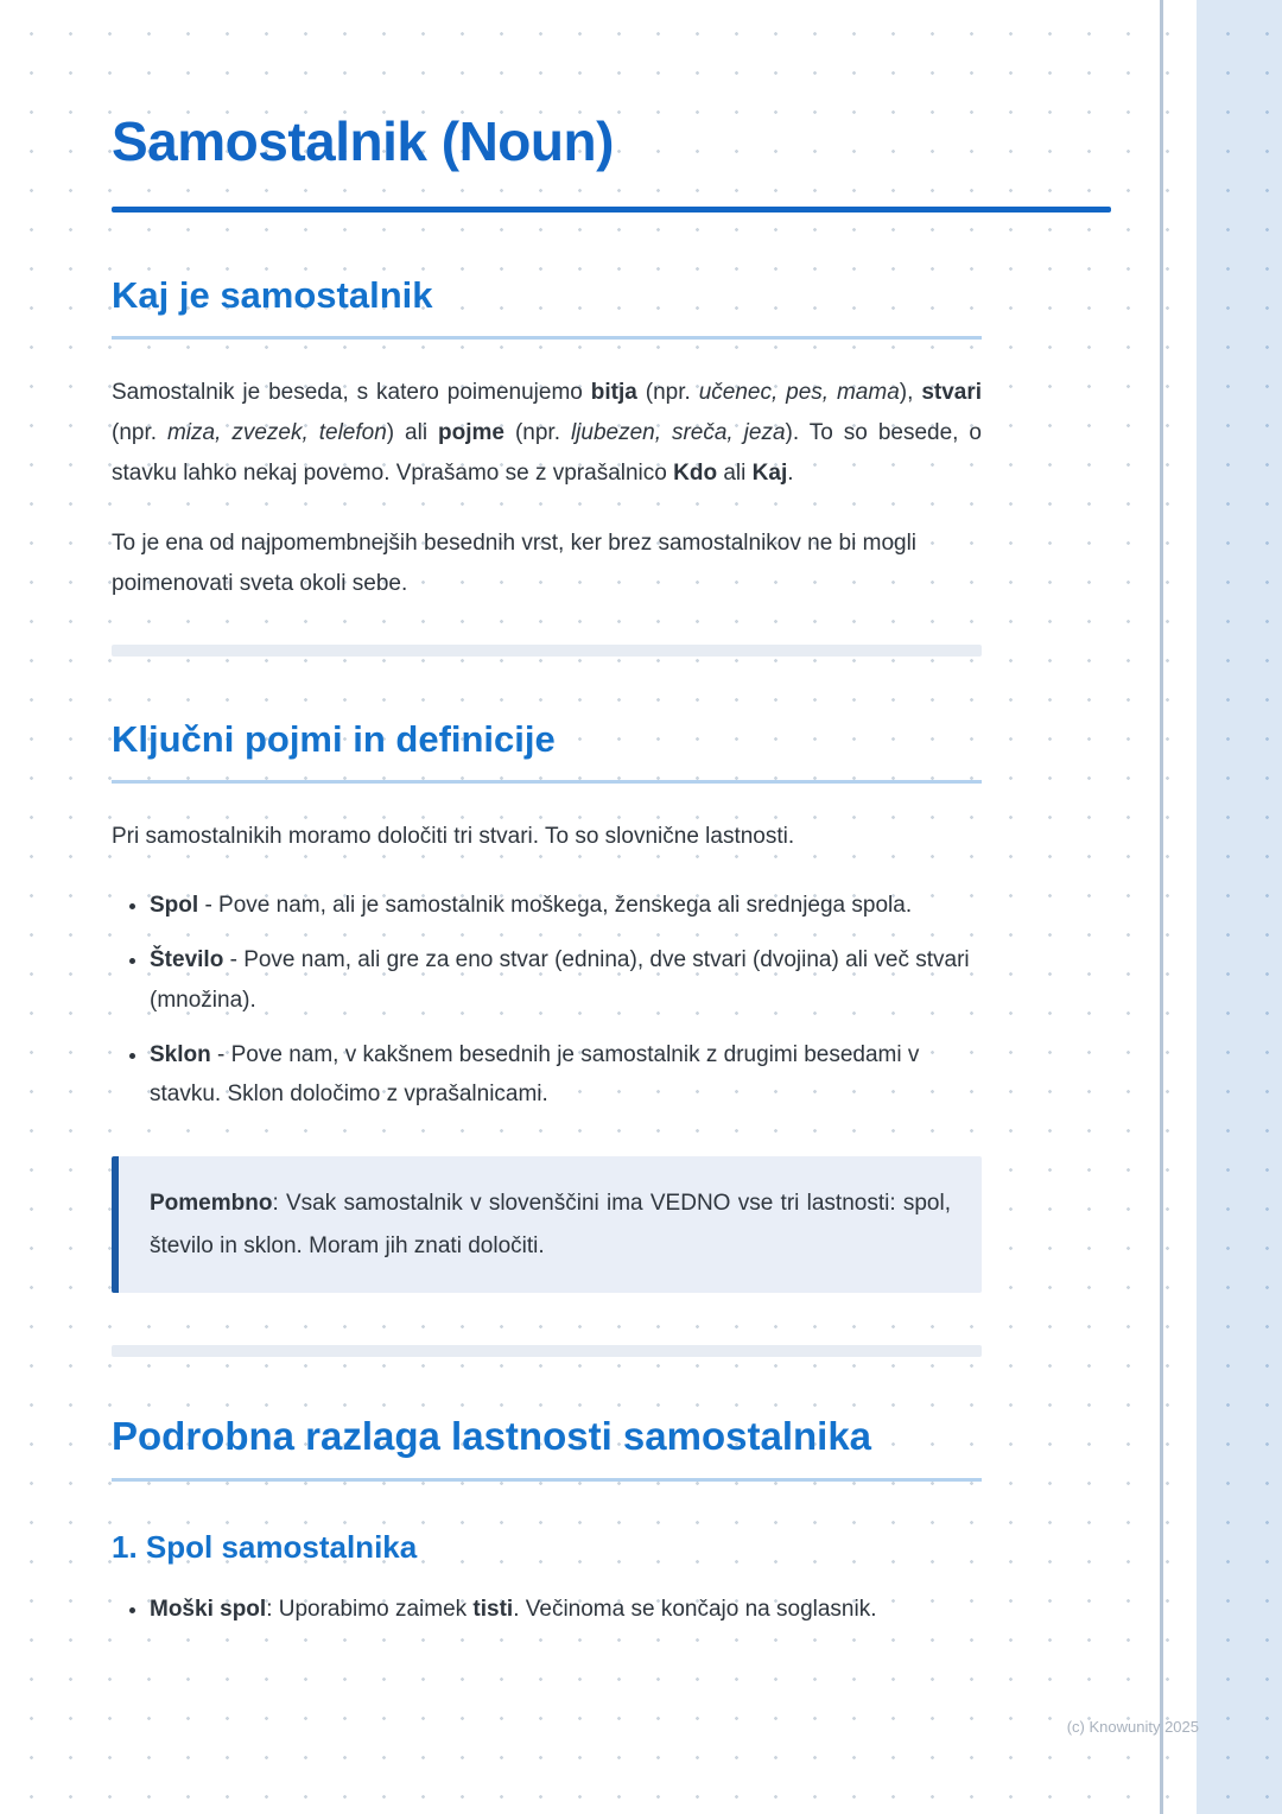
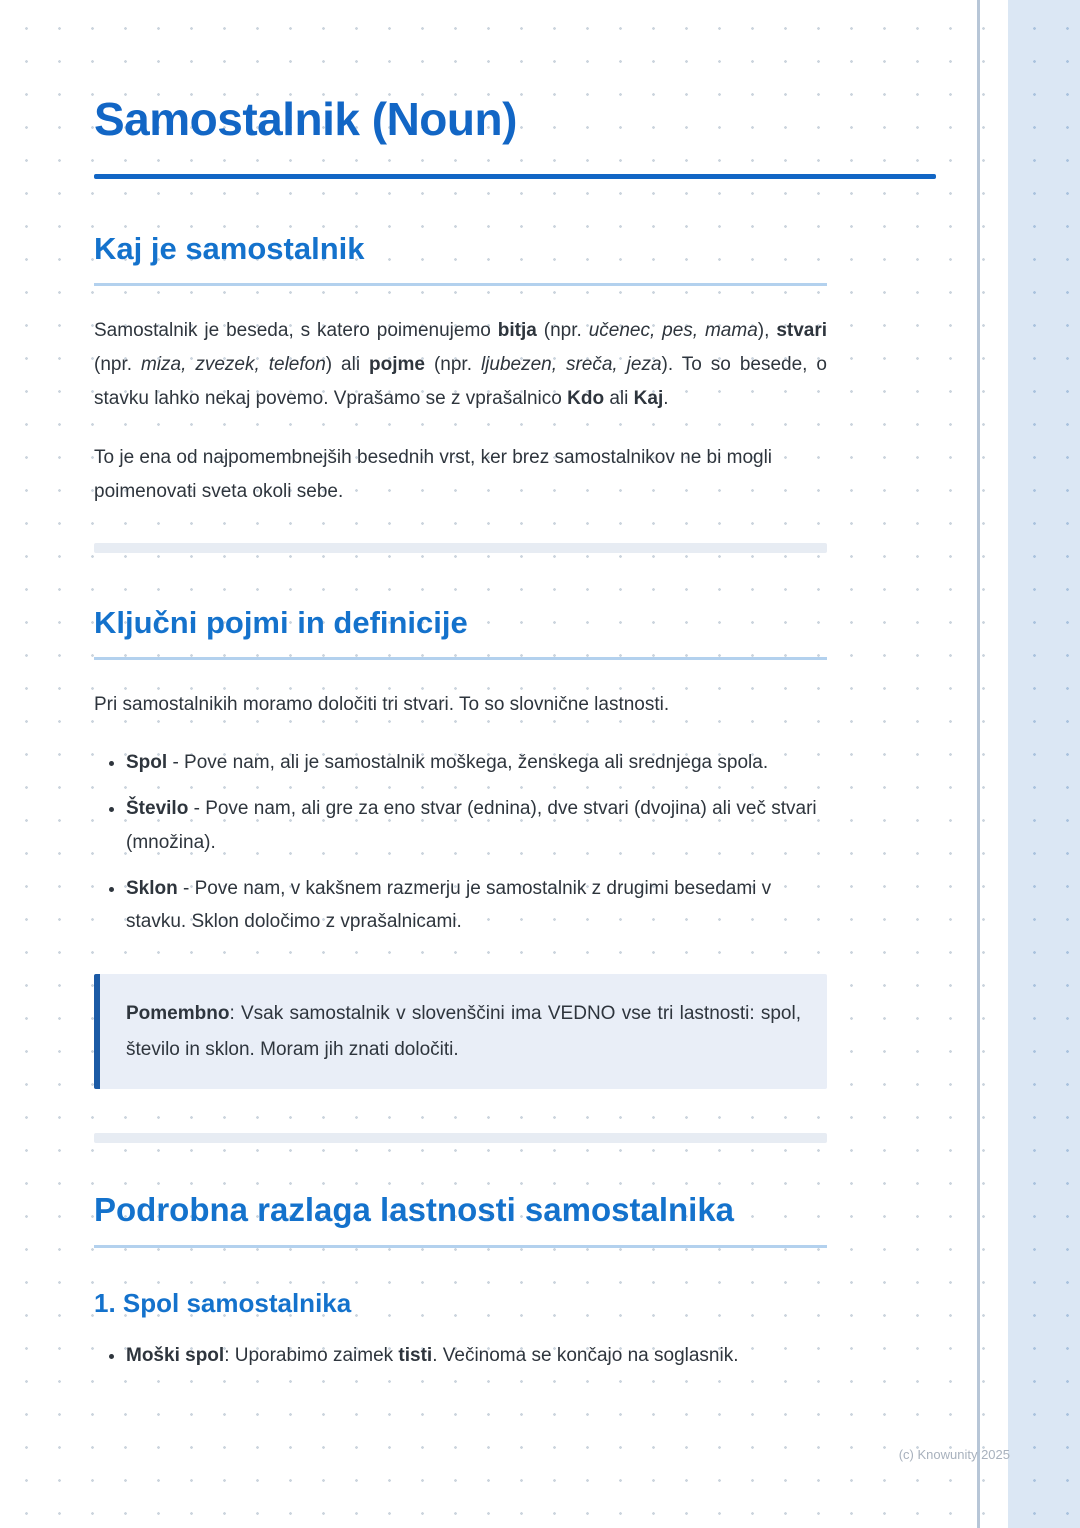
  Samostalnik (Noun)
  Kaj je samostalnik
  Samostalnik je beseda, s katero poimenujemo bitja (npr. učenec, pes, mama), stvari (npr. miza, zvezek, telefon) ali pojme (npr. ljubezen, sreča, jeza). To so besede, o stavku lahko nekaj povemo. Vprašamo se z vprašalnico Kdo ali Kaj.
  To je ena od najpomembnejših besednih vrst, ker brez samostalnikov ne bi mogli poimenovati sveta okoli sebe.
  Ključni pojmi in definicije
  Pri samostalnikih moramo določiti tri stvari. To so slovnične lastnosti.
  Spol - Pove nam, ali je samostalnik moškega, ženskega ali srednjega spola.
  Število - Pove nam, ali gre za eno stvar (ednina), dve stvari (dvojina) ali več stvari (množina).
- Sklon - Pove nam, v kakšnem besednih je samostalnik z drugimi besedami v stavku. Sklon določimo z vprašalnicami.
+ Sklon - Pove nam, v kakšnem razmerju je samostalnik z drugimi besedami v stavku. Sklon določimo z vprašalnicami.
  Pomembno: Vsak samostalnik v slovenščini ima VEDNO vse tri lastnosti: spol, število in sklon. Moram jih znati določiti.
  Podrobna razlaga lastnosti samostalnika
  1. Spol samostalnika
  Moški spol: Uporabimo zaimek tisti. Večinoma se končajo na soglasnik.
  (c) Knowunity 2025
